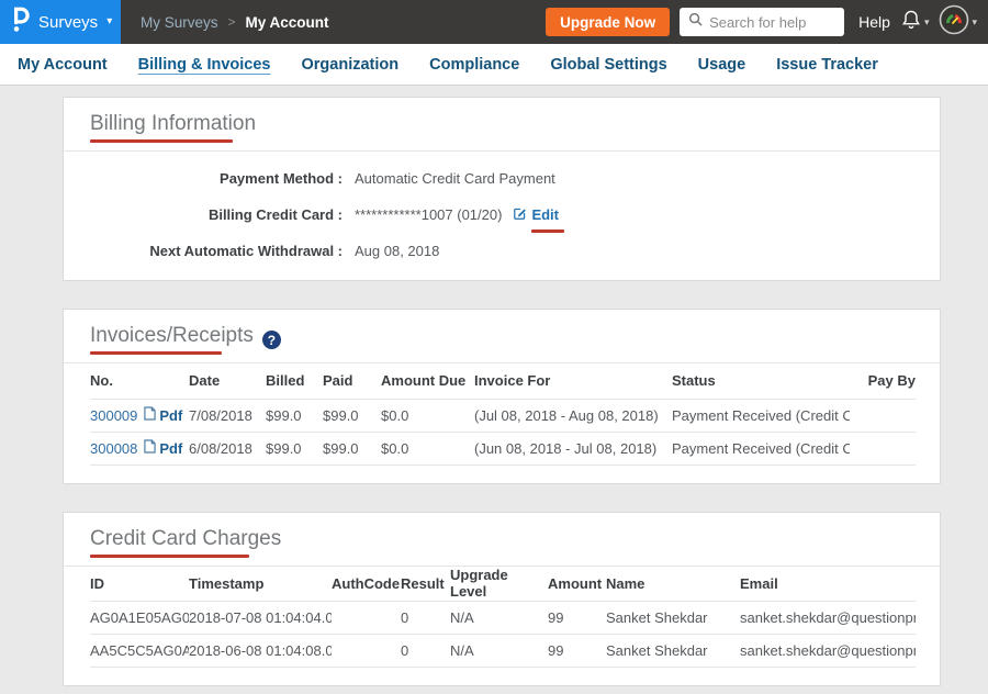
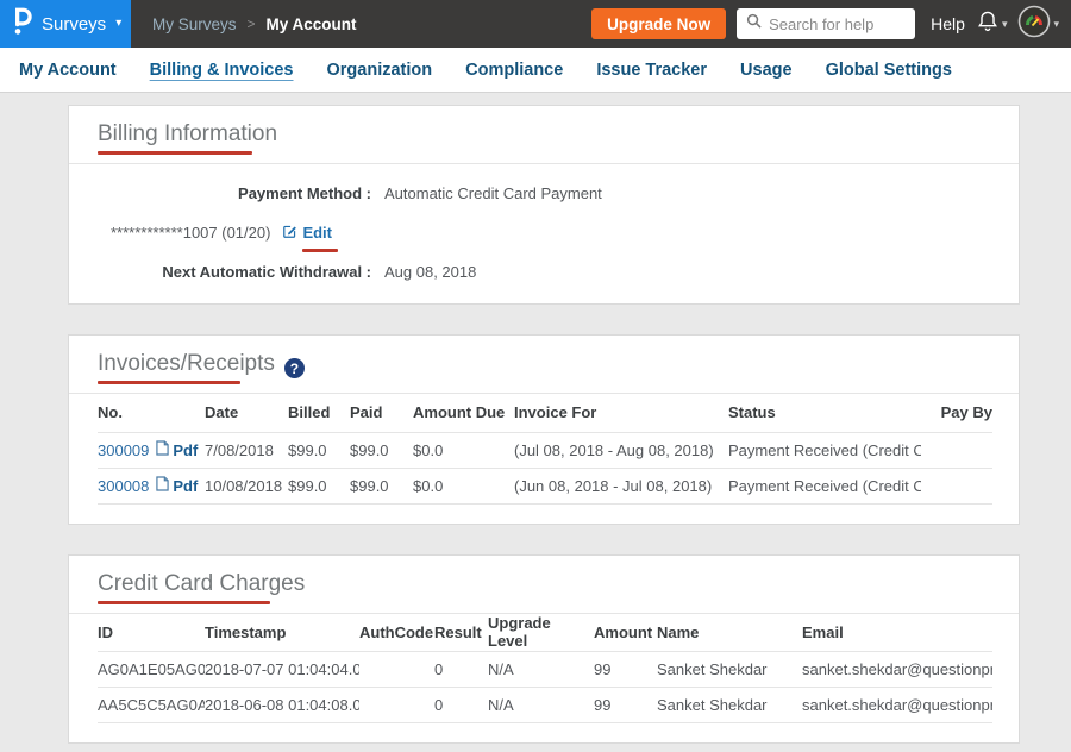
  Surveys
  ▾
  My Surveys
  >
  My Account
  Upgrade Now
  Search for help
  Help
  ▾
  ▾
  My Account
  Billing & Invoices
  Organization
  Compliance
- Global Settings
+ Issue Tracker
  Usage
- Issue Tracker
+ Global Settings
  Billing Information
  Payment Method :
  Automatic Credit Card Payment
- Billing Credit Card :
  ************1007 (01/20)
  Edit
  Next Automatic Withdrawal :
  Aug 08, 2018
  Invoices/Receipts
  ?
  No.	Date	Billed	Paid	Amount Due	Invoice For	Status	Pay By
  300009 Pdf	7/08/2018	$99.0	$99.0	$0.0	(Jul 08, 2018 - Aug 08, 2018)	Payment Received (Credit C
- 300008 Pdf	6/08/2018	$99.0	$99.0	$0.0	(Jun 08, 2018 - Jul 08, 2018)	Payment Received (Credit C
+ 300008 Pdf	10/08/2018	$99.0	$99.0	$0.0	(Jun 08, 2018 - Jul 08, 2018)	Payment Received (Credit C
  Credit Card Charges
  ID	Timestamp	AuthCode	Result	Upgrade Level	Amount	Name	Email
- AG0A1E05AG0	2018-07-08 01:04:04.0		0	N/A	99	Sanket Shekdar	sanket.shekdar@questionpr
+ AG0A1E05AG0	2018-07-07 01:04:04.0		0	N/A	99	Sanket Shekdar	sanket.shekdar@questionpr
  AA5C5C5AG0A	2018-06-08 01:04:08.0		0	N/A	99	Sanket Shekdar	sanket.shekdar@questionpr
